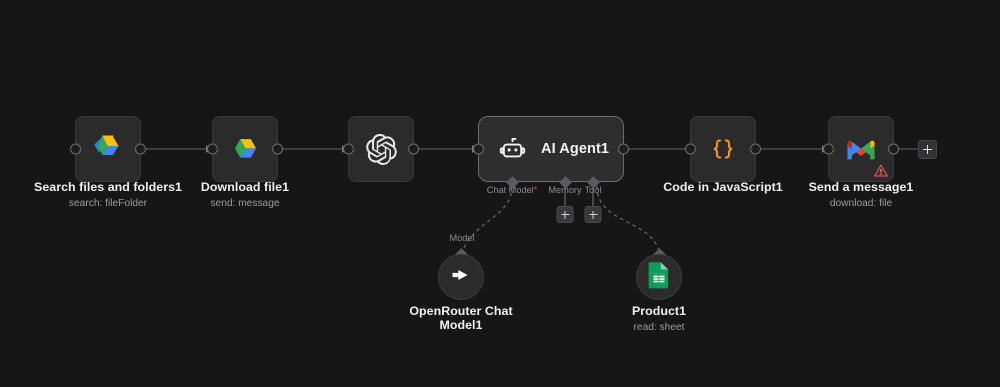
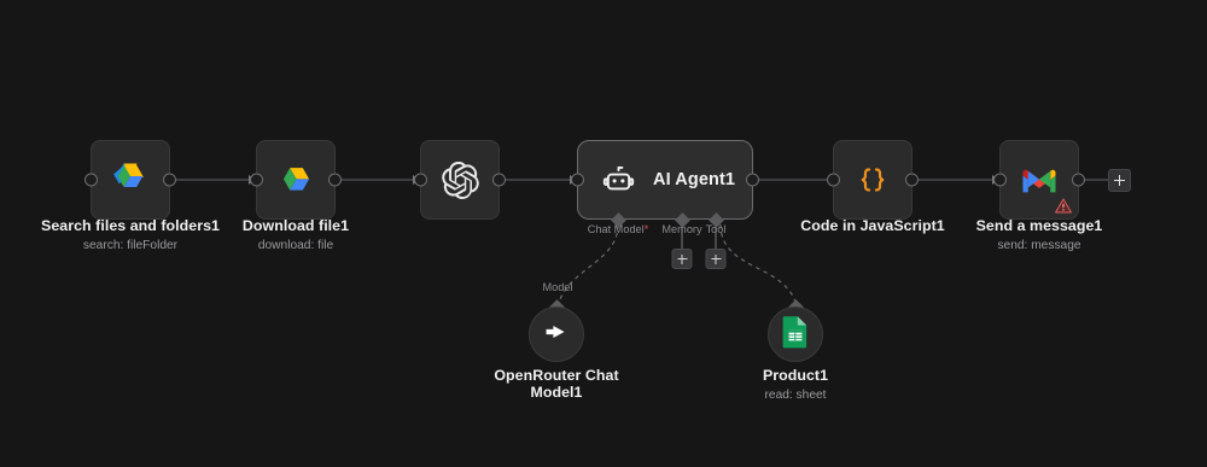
  Search files and folders1
  search: fileFolder
  Download file1
- send: message
+ download: file
  AI Agent1
  Chat Model*
  Memory
  Tool
  Code in JavaScript1
  Send a message1
- download: file
+ send: message
  Model
  OpenRouter Chat
  Model1
  Product1
  read: sheet
